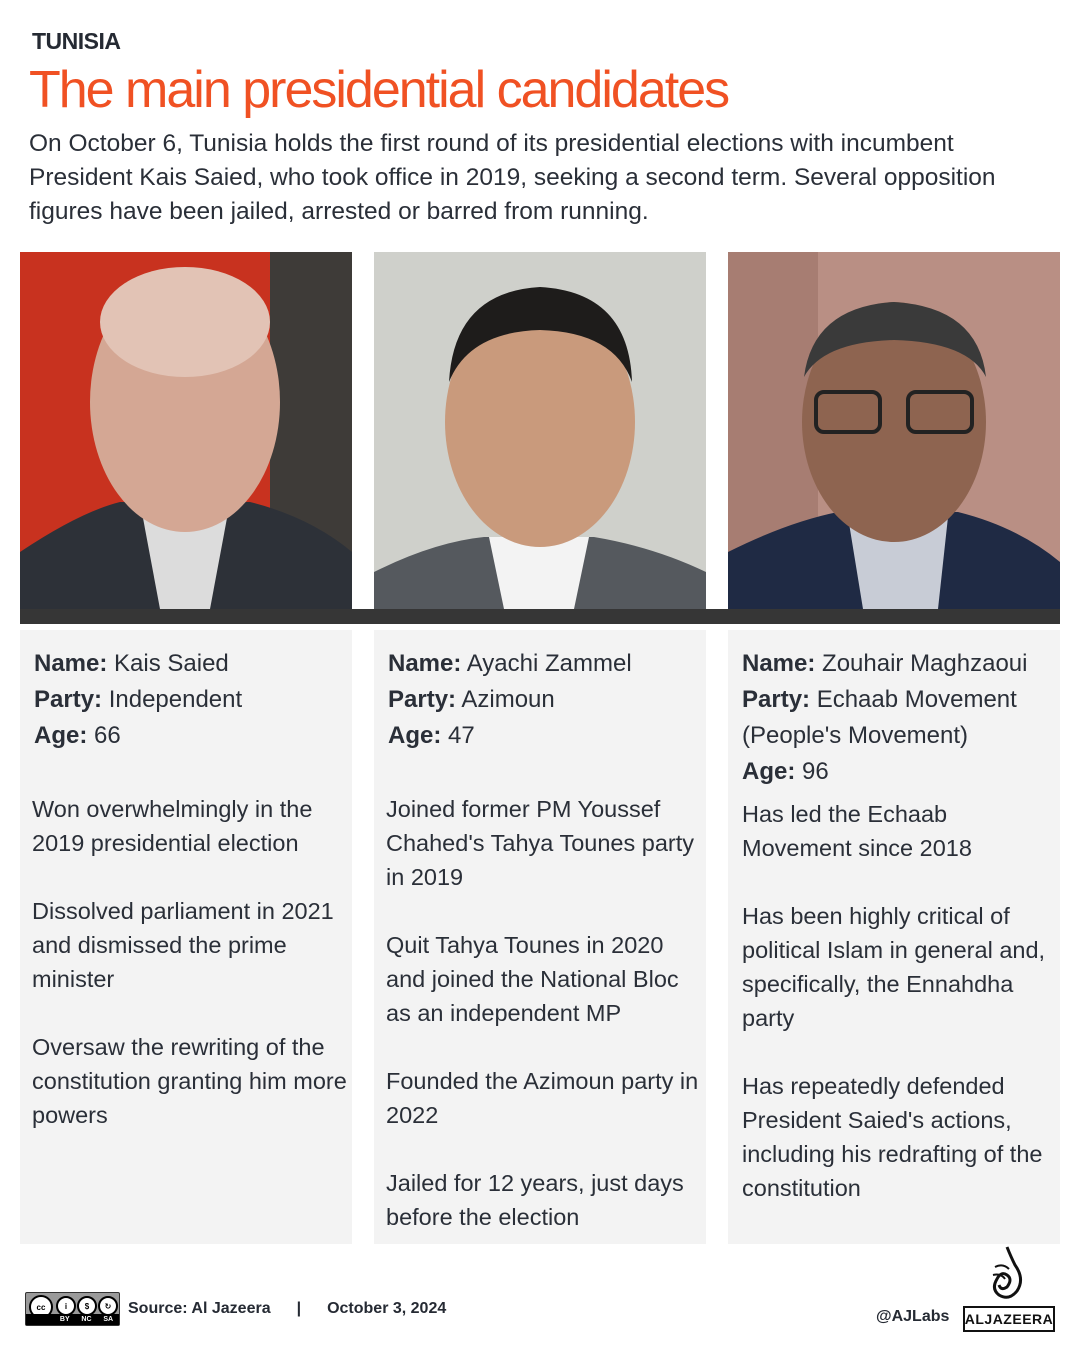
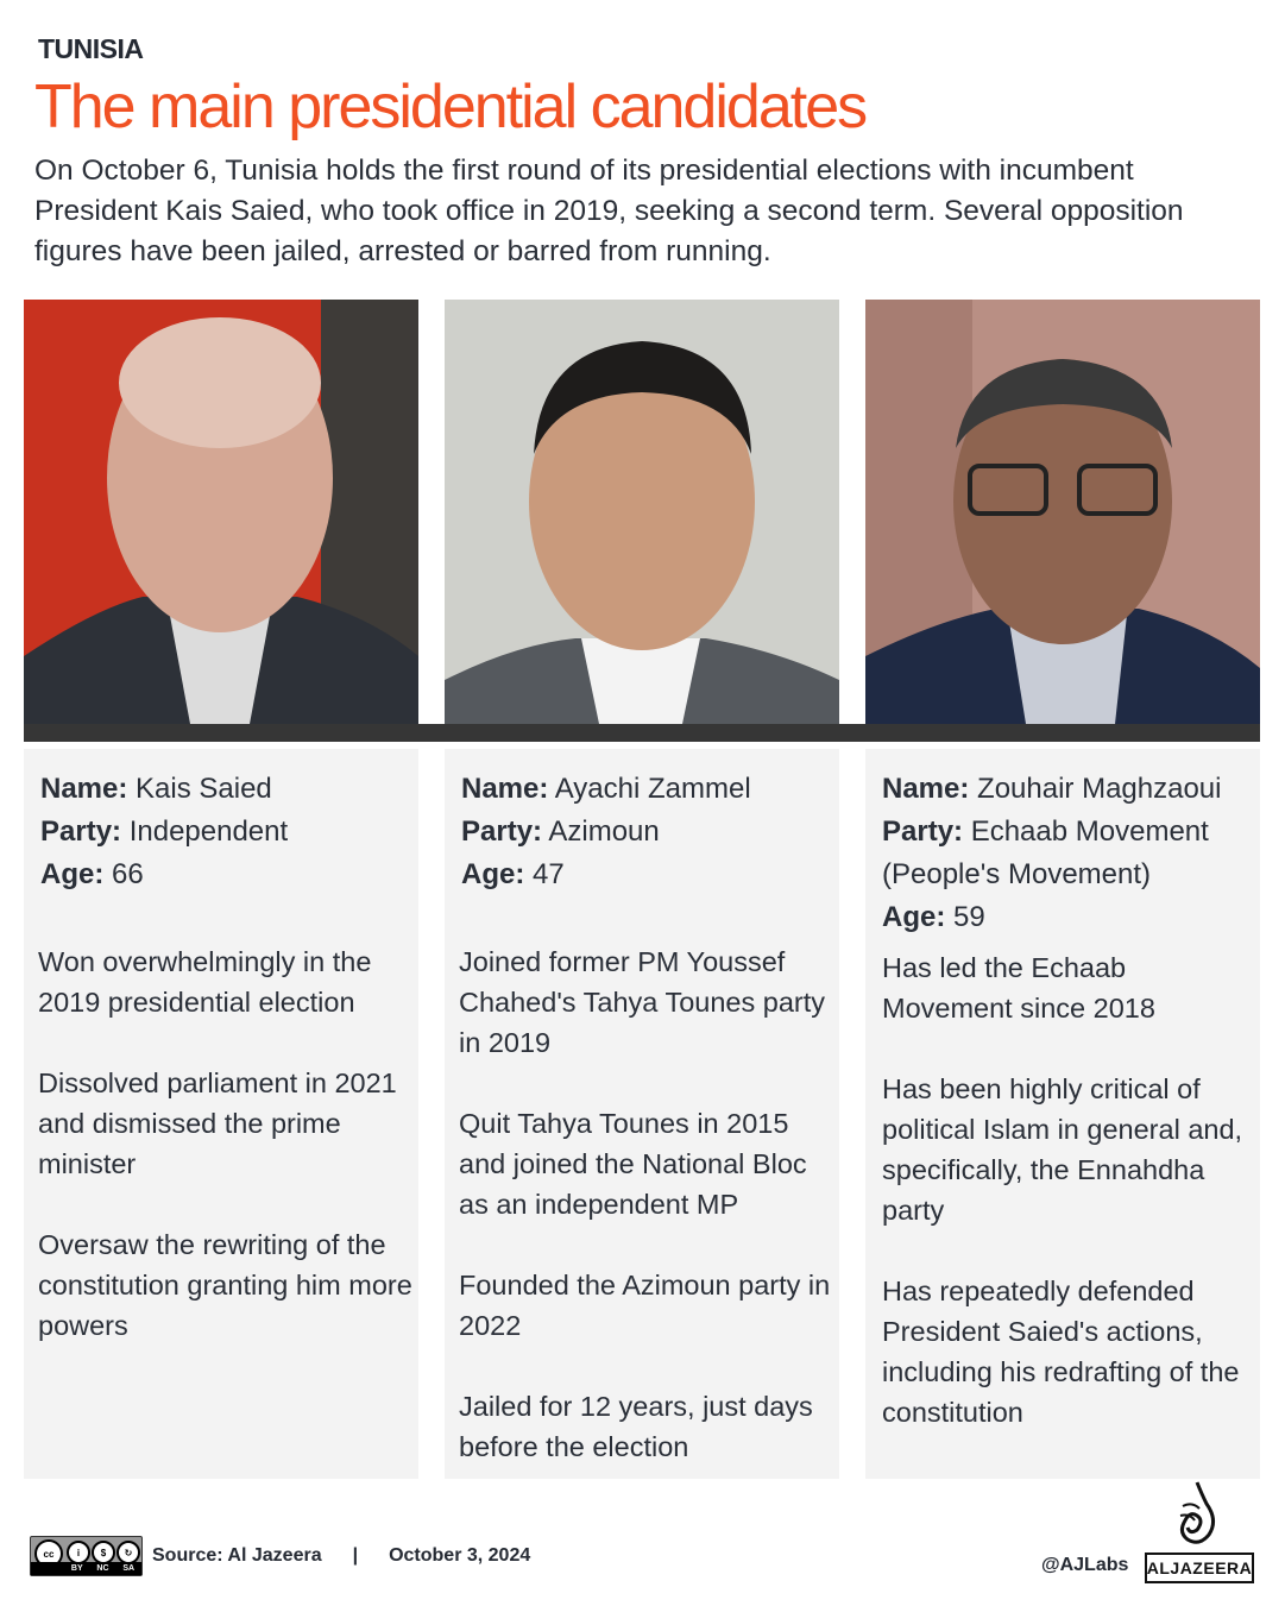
  TUNISIA
  The main presidential candidates
  On October 6, Tunisia holds the first round of its presidential elections with incumbent President Kais Saied, who took office in 2019, seeking a second term. Several opposition figures have been jailed, arrested or barred from running.
  Name: Kais Saied
  Party: Independent
  Age: 66
  Won overwhelmingly in the 2019 presidential election
  Dissolved parliament in 2021 and dismissed the prime minister
  Oversaw the rewriting of the constitution granting him more powers
  Name: Ayachi Zammel
  Party: Azimoun
  Age: 47
  Joined former PM Youssef Chahed's Tahya Tounes party in 2019
- Quit Tahya Tounes in 2020 and joined the National Bloc as an independent MP
+ Quit Tahya Tounes in 2015 and joined the National Bloc as an independent MP
  Founded the Azimoun party in 2022
  Jailed for 12 years, just days before the election
  Name: Zouhair Maghzaoui
  Party: Echaab Movement
  (People's Movement)
- Age: 96
+ Age: 59
  Has led the Echaab Movement since 2018
  Has been highly critical of political Islam in general and, specifically, the Ennahdha party
  Has repeatedly defended President Saied's actions, including his redrafting of the constitution
  cc
  i
  $
  ↻
  Source: Al Jazeera
  |
  October 3, 2024
  @AJLabs
  ALJAZEERA
